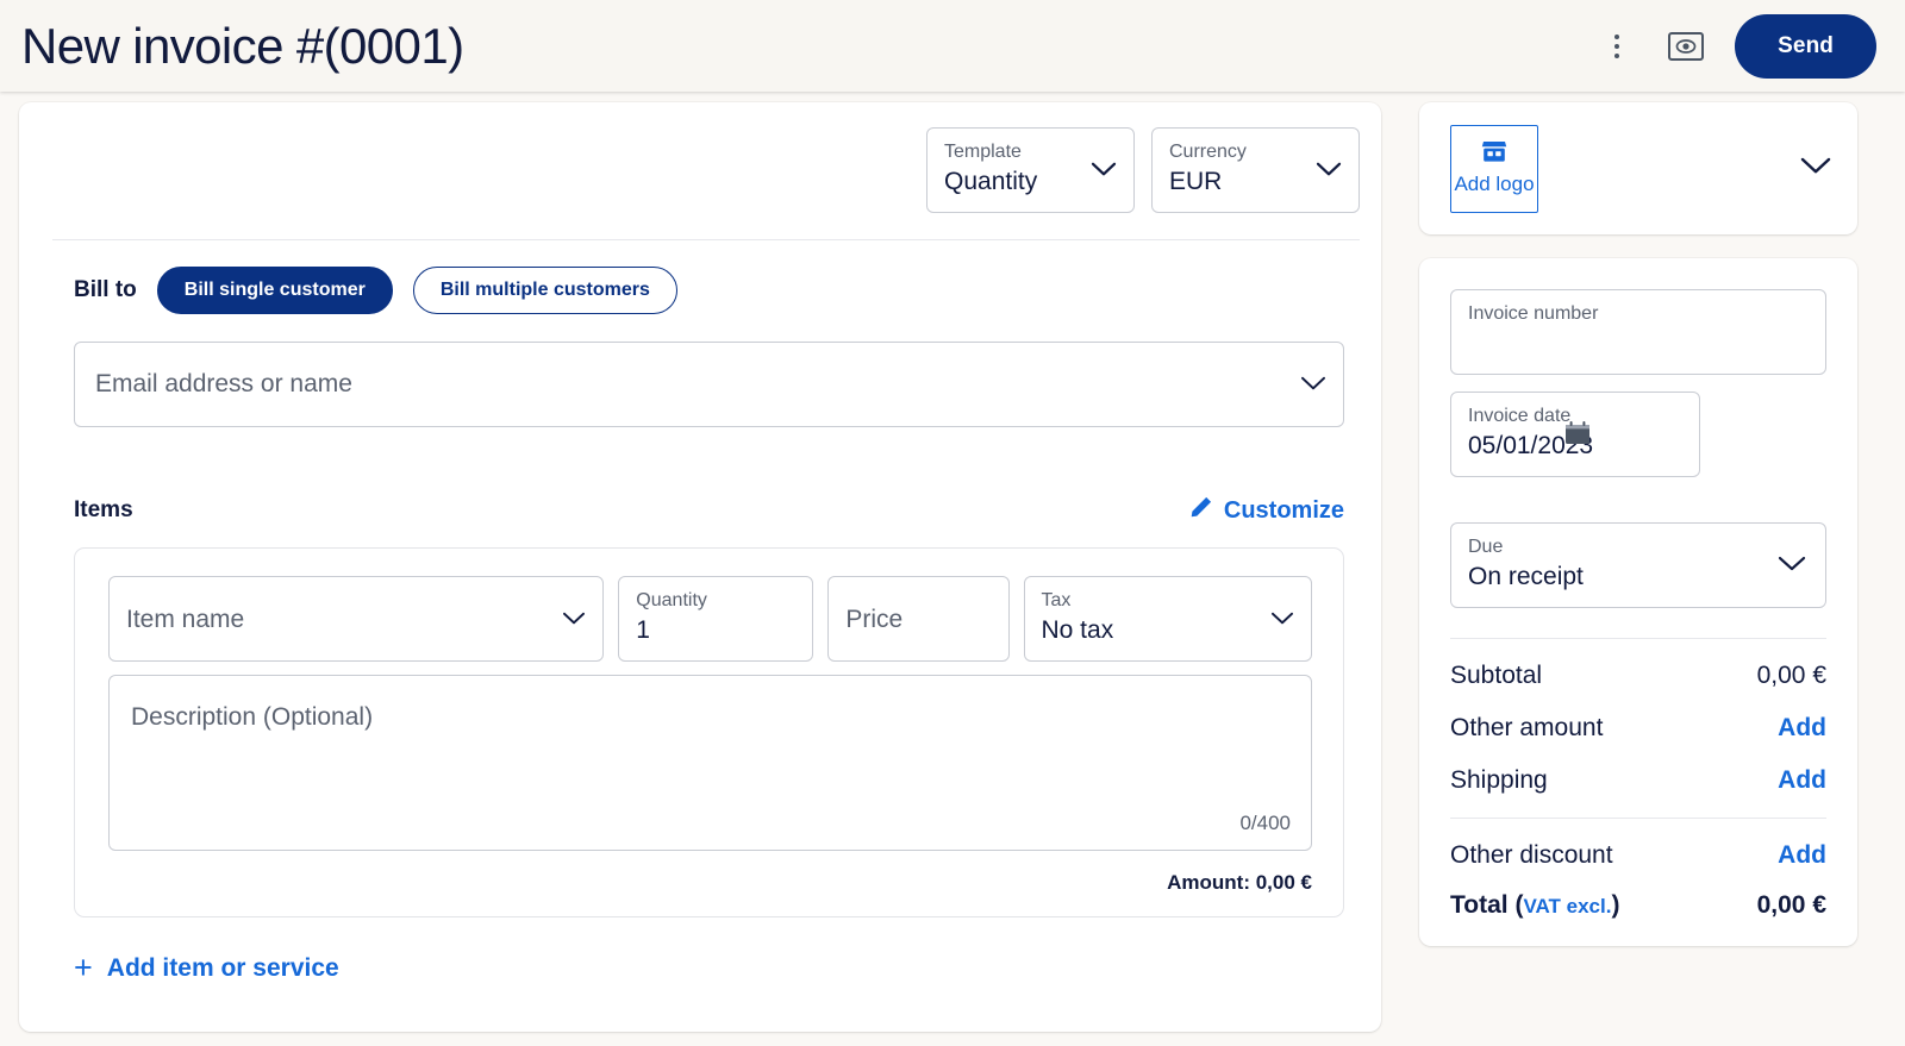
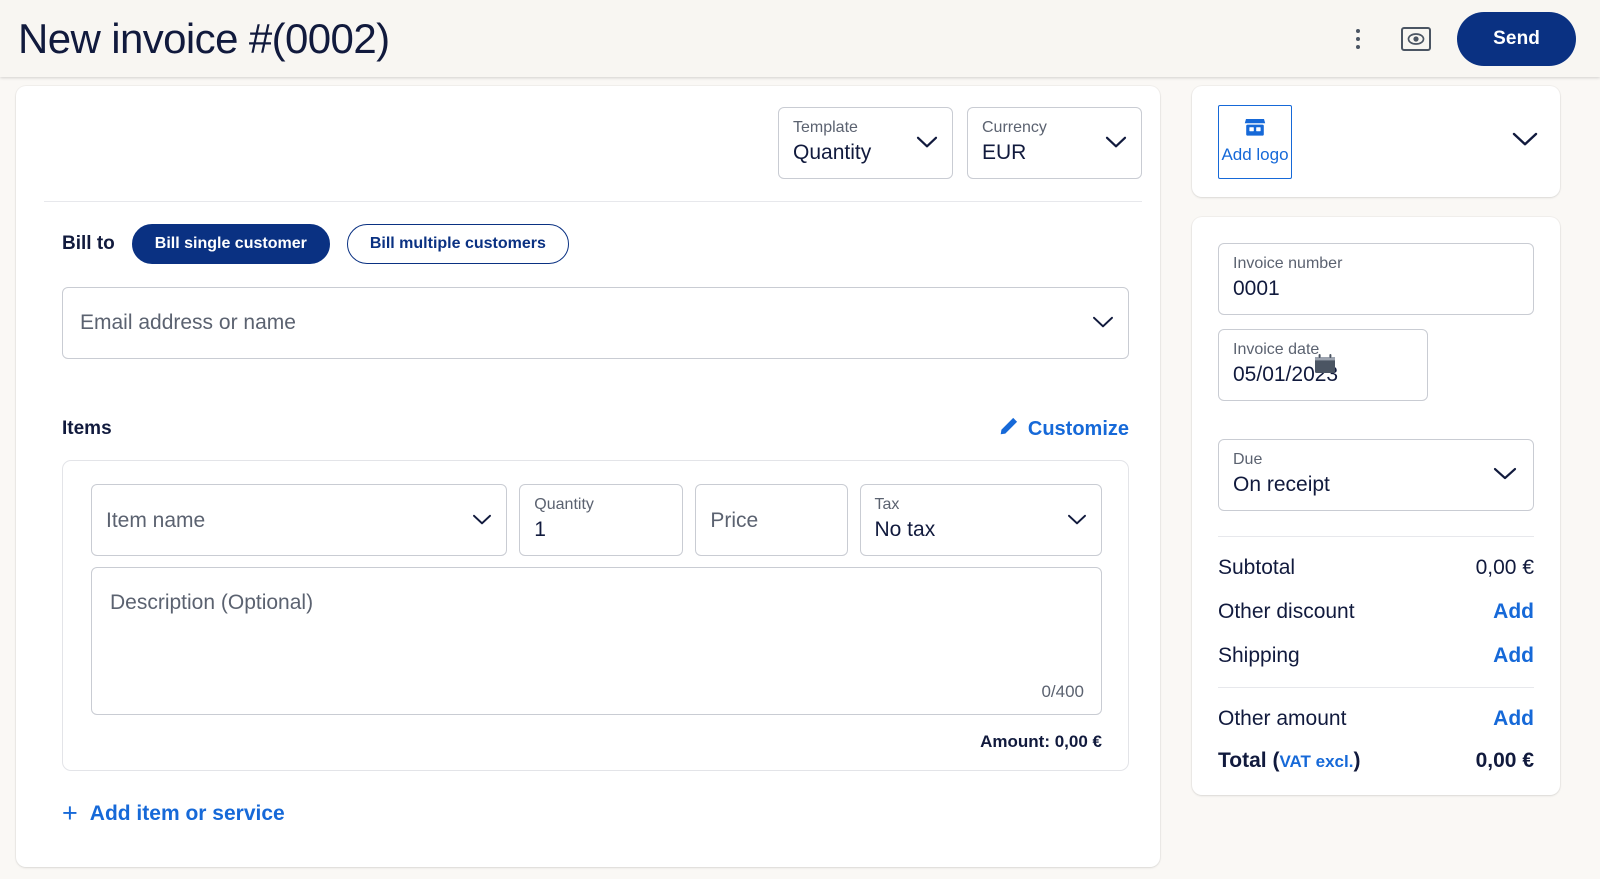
- New invoice #(0001)
+ New invoice #(0002)
  Send
  Template
  Quantity
  Currency
  EUR
  Bill to
  Bill single customer
  Bill multiple customers
  Email address or name
  Items
  Customize
  Item name
  Quantity
  1
  Price
  Tax
  No tax
  Description (Optional)
  0/400
  Amount: 0,00 €
  +
  Add item or service
  Add logo
  Invoice number
+ 0001
  Invoice date
  05/01/2023
  Due
  On receipt
  Subtotal
  0,00 €
- Other amount
+ Other discount
  Add
  Shipping
  Add
- Other discount
+ Other amount
  Add
  Total (VAT excl.)
  0,00 €
